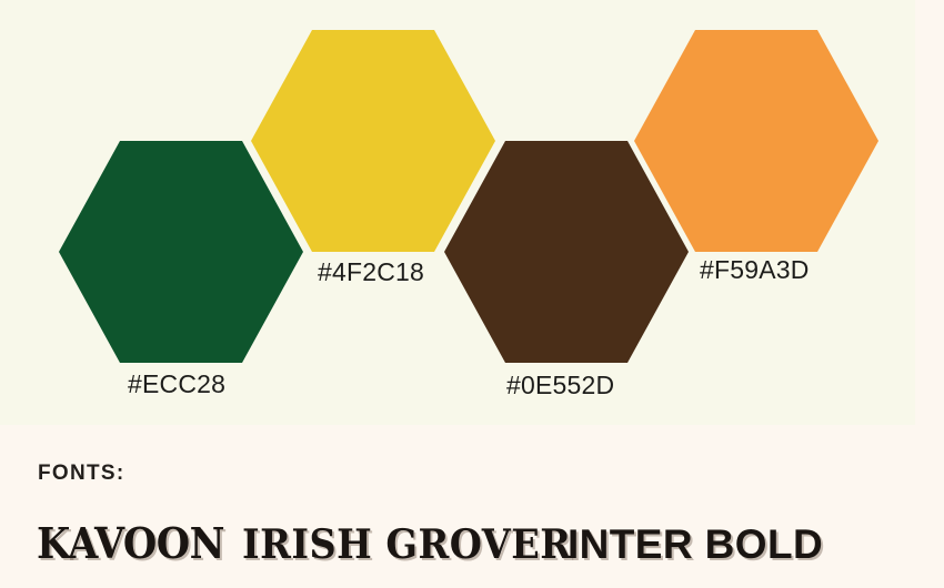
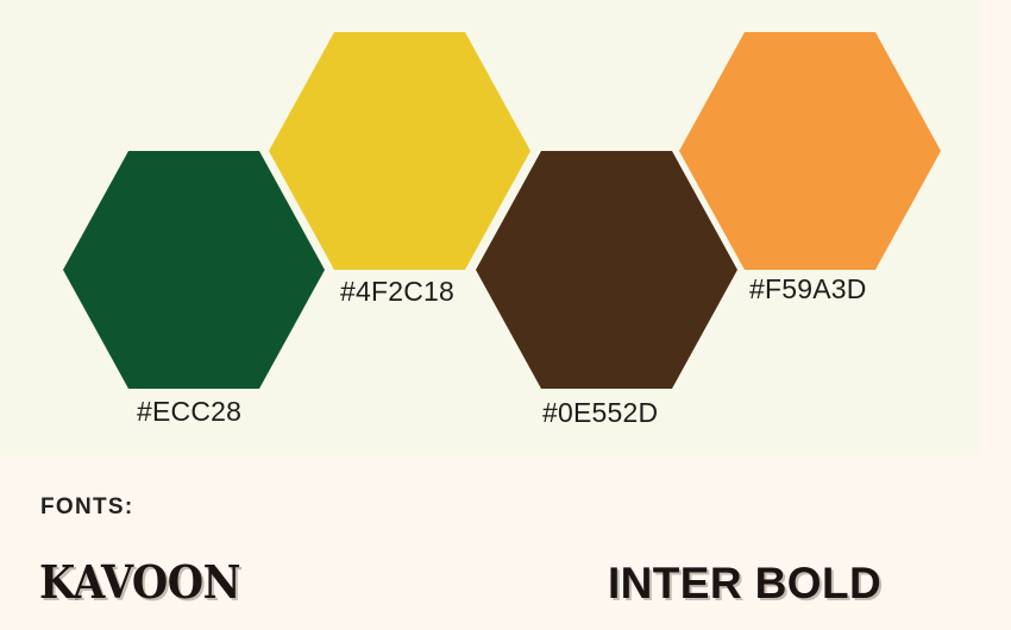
  #ECC28
  #4F2C18
  #0E552D
  #F59A3D
  FONTS:
  KAVOON
- IRISH GROVER
  INTER BOLD
